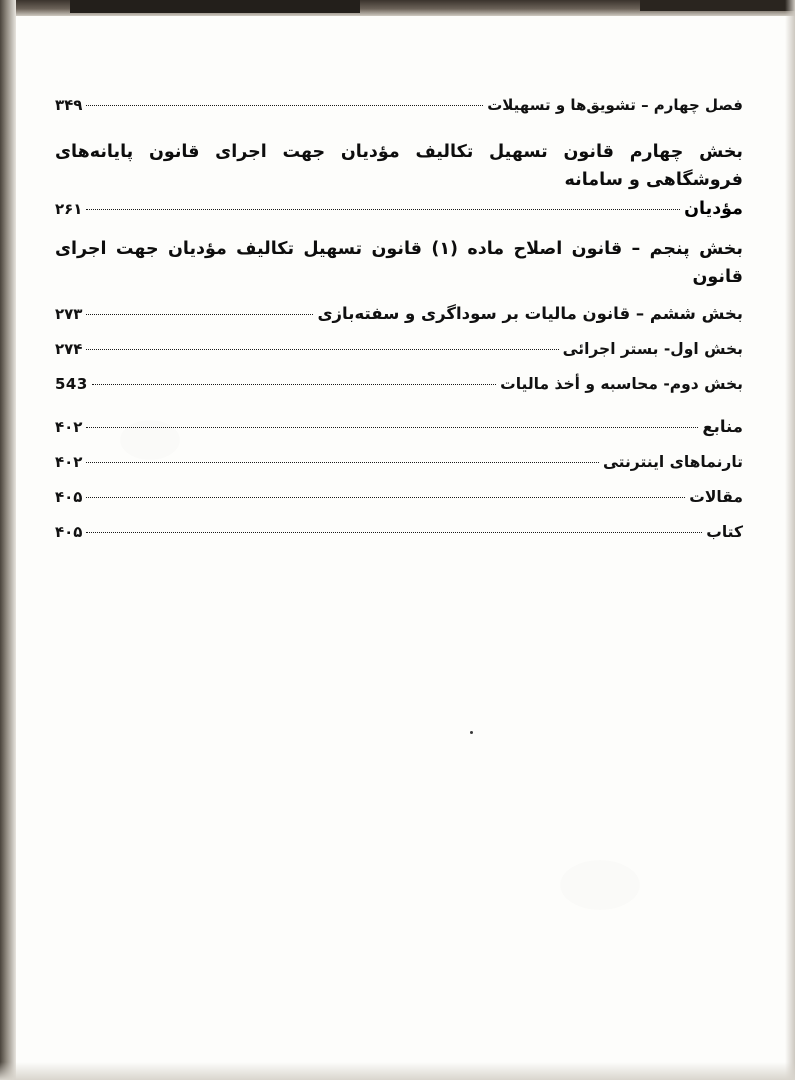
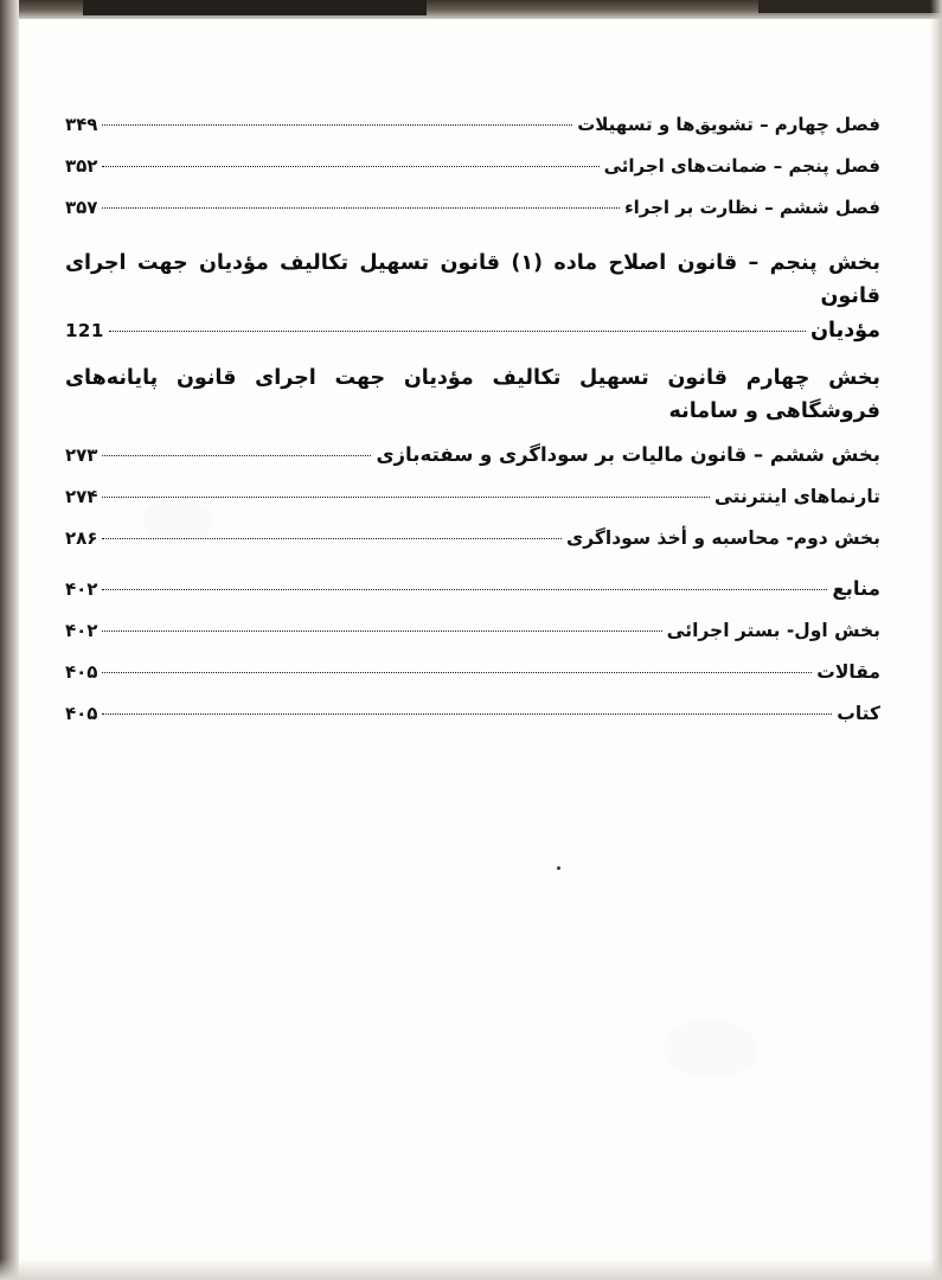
  فصل چهارم – تشویق‌ها و تسهیلات
  ۳۴۹
+ فصل پنجم – ضمانت‌های اجرائی
+ ۳۵۲
+ فصل ششم – نظارت بر اجراء
+ ۳۵۷
- بخش چهارم قانون تسهیل تکالیف مؤدیان جهت اجرای قانون پایانه‌های فروشگاهی و سامانه
+ بخش پنجم – قانون اصلاح ماده (۱) قانون تسهیل تکالیف مؤدیان جهت اجرای قانون
  مؤدیان
- ۲۶۱
+ 121
- بخش پنجم – قانون اصلاح ماده (۱) قانون تسهیل تکالیف مؤدیان جهت اجرای قانون
+ بخش چهارم قانون تسهیل تکالیف مؤدیان جهت اجرای قانون پایانه‌های فروشگاهی و سامانه
  بخش ششم – قانون مالیات بر سوداگری و سفته‌بازی
  ۲۷۳
- بخش اول- بستر اجرائی
+ تارنماهای اینترنتی
  ۲۷۴
- بخش دوم- محاسبه و أخذ مالیات
+ بخش دوم- محاسبه و أخذ سوداگری
- 543
+ ۲۸۶
  منابع
  ۴۰۲
- تارنماهای اینترنتی
+ بخش اول- بستر اجرائی
  ۴۰۲
  مقالات
  ۴۰۵
  کتاب
  ۴۰۵
